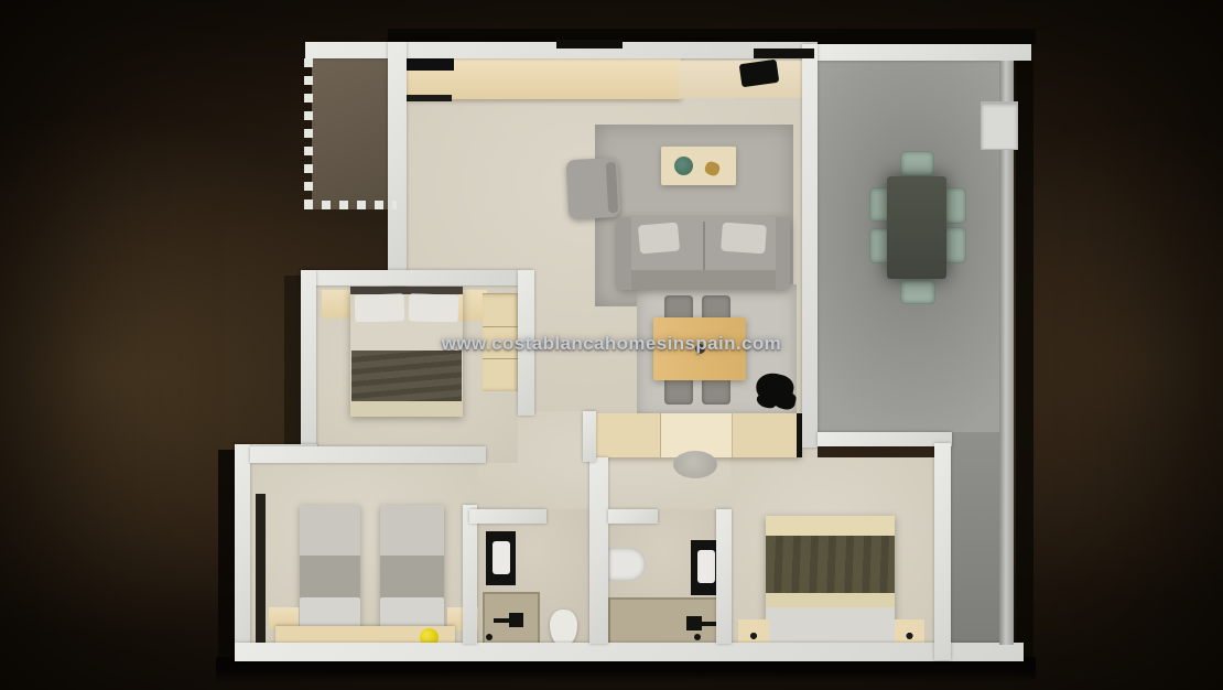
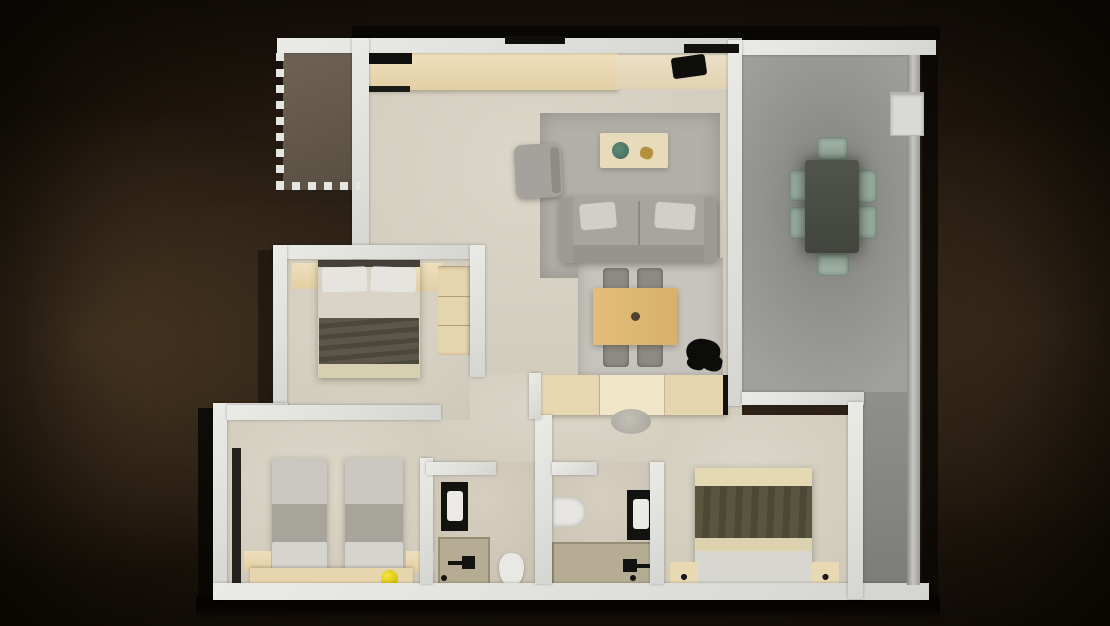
- www.costablancahomesinspain.com
